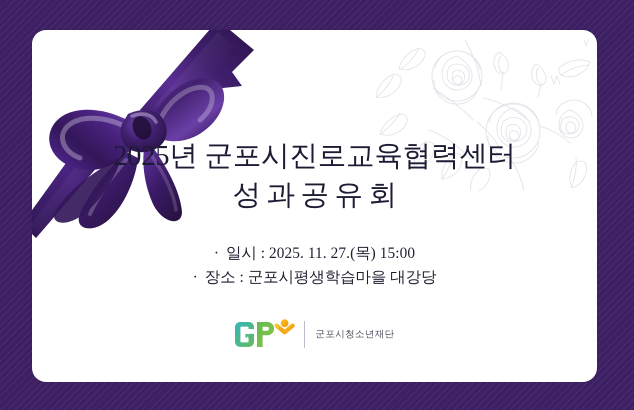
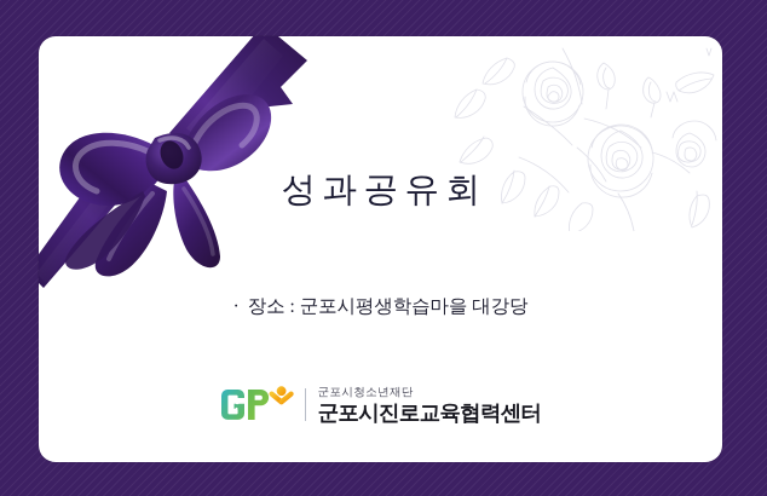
- 2025년 군포시진로교육협력센터
  성과공유회
- · 일시 : 2025. 11. 27.(목) 15:00
  · 장소 : 군포시평생학습마을 대강당
  군포시청소년재단
+ 군포시진로교육협력센터
